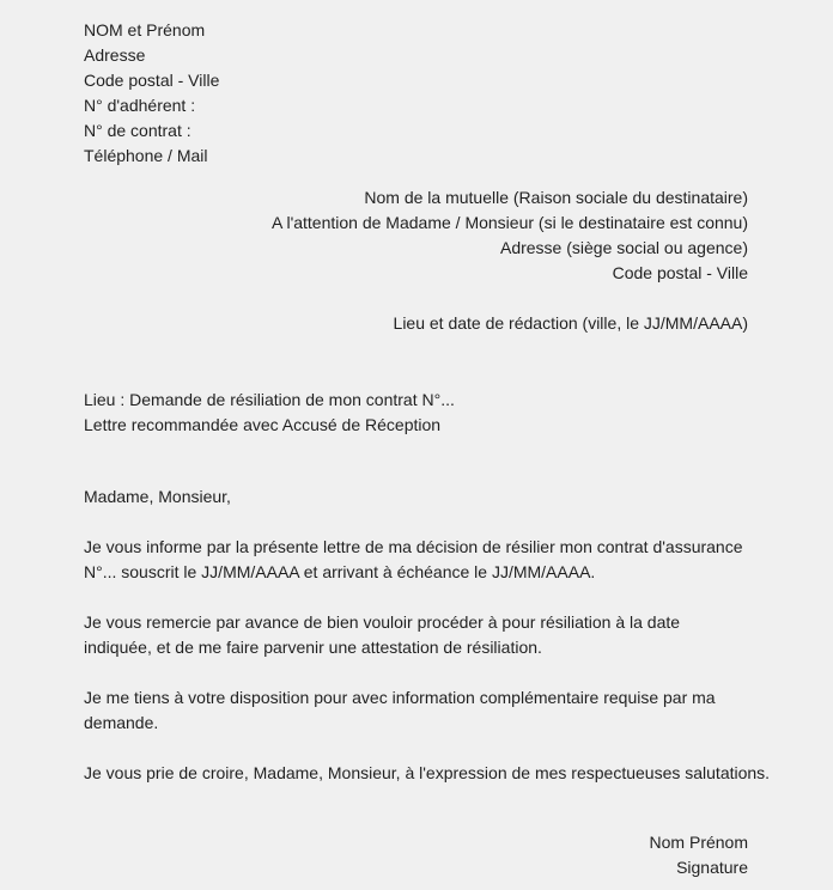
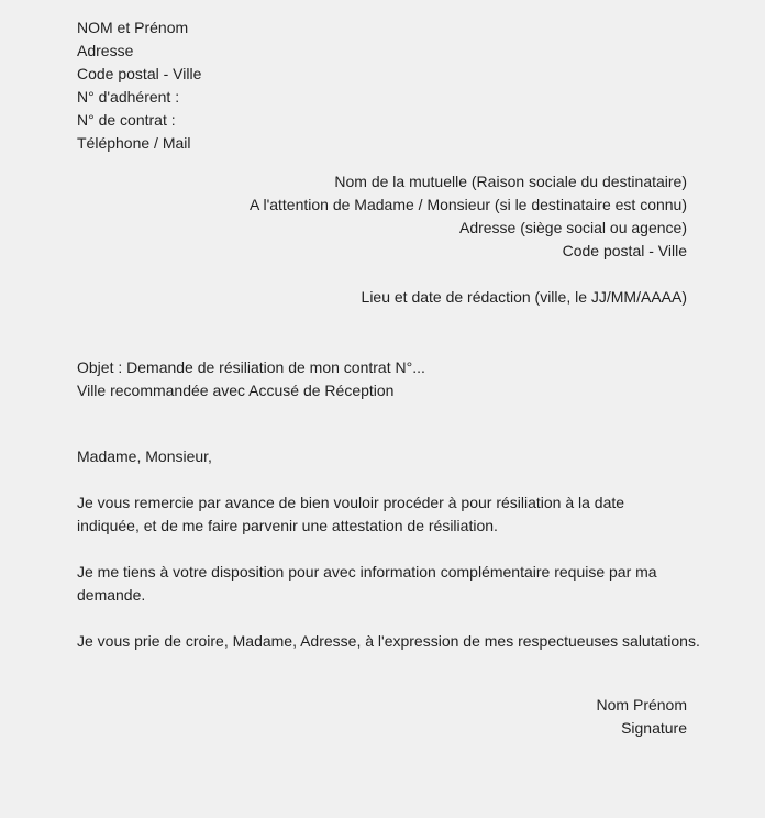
  NOM et Prénom
  Adresse
  Code postal - Ville
  N° d'adhérent :
  N° de contrat :
  Téléphone / Mail
  Nom de la mutuelle (Raison sociale du destinataire)
  A l'attention de Madame / Monsieur (si le destinataire est connu)
  Adresse (siège social ou agence)
  Code postal - Ville
  Lieu et date de rédaction (ville, le JJ/MM/AAAA)
- Lieu : Demande de résiliation de mon contrat N°...
+ Objet : Demande de résiliation de mon contrat N°...
- Lettre recommandée avec Accusé de Réception
+ Ville recommandée avec Accusé de Réception
  Madame, Monsieur,
- Je vous informe par la présente lettre de ma décision de résilier mon contrat d'assurance N°... souscrit le JJ/MM/AAAA et arrivant à échéance le JJ/MM/AAAA.
  Je vous remercie par avance de bien vouloir procéder à pour résiliation à la date indiquée, et de me faire parvenir une attestation de résiliation.
  Je me tiens à votre disposition pour avec information complémentaire requise par ma demande.
- Je vous prie de croire, Madame, Monsieur, à l'expression de mes respectueuses salutations.
+ Je vous prie de croire, Madame, Adresse, à l'expression de mes respectueuses salutations.
  Nom Prénom
  Signature
